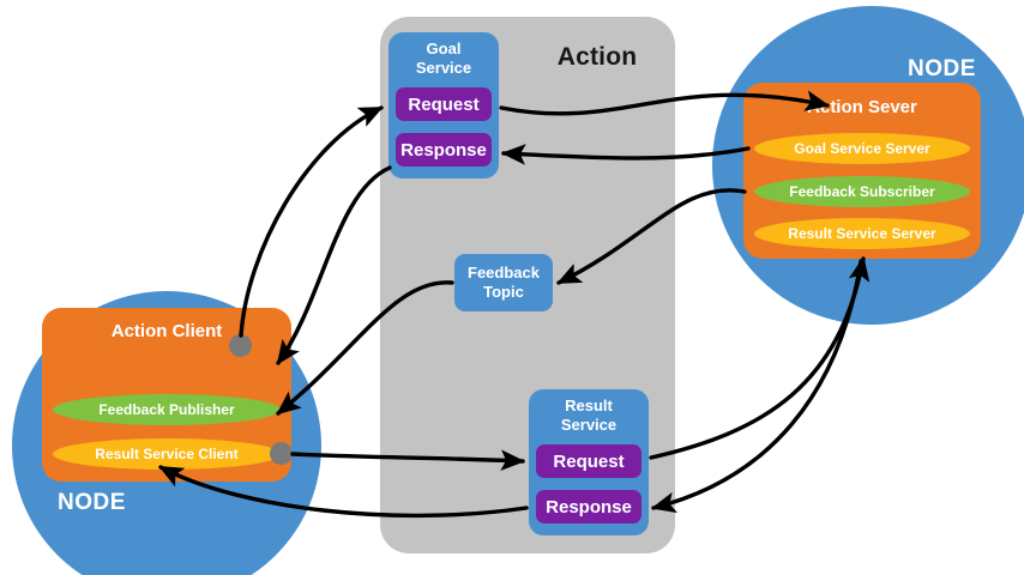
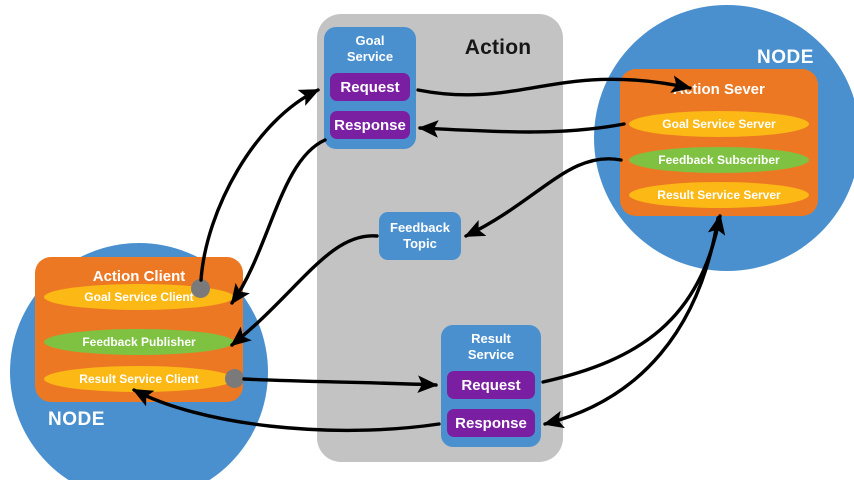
  Action
  NODE
  Action Sever
  Goal Service Server
  Feedback Subscriber
  Result Service Server
  Action Client
+ Goal Service Client
  Feedback Publisher
  Result Service Client
  NODE
  Goal
  Service
  Request
  Response
  Result
  Service
  Request
  Response
  Feedback
  Topic
